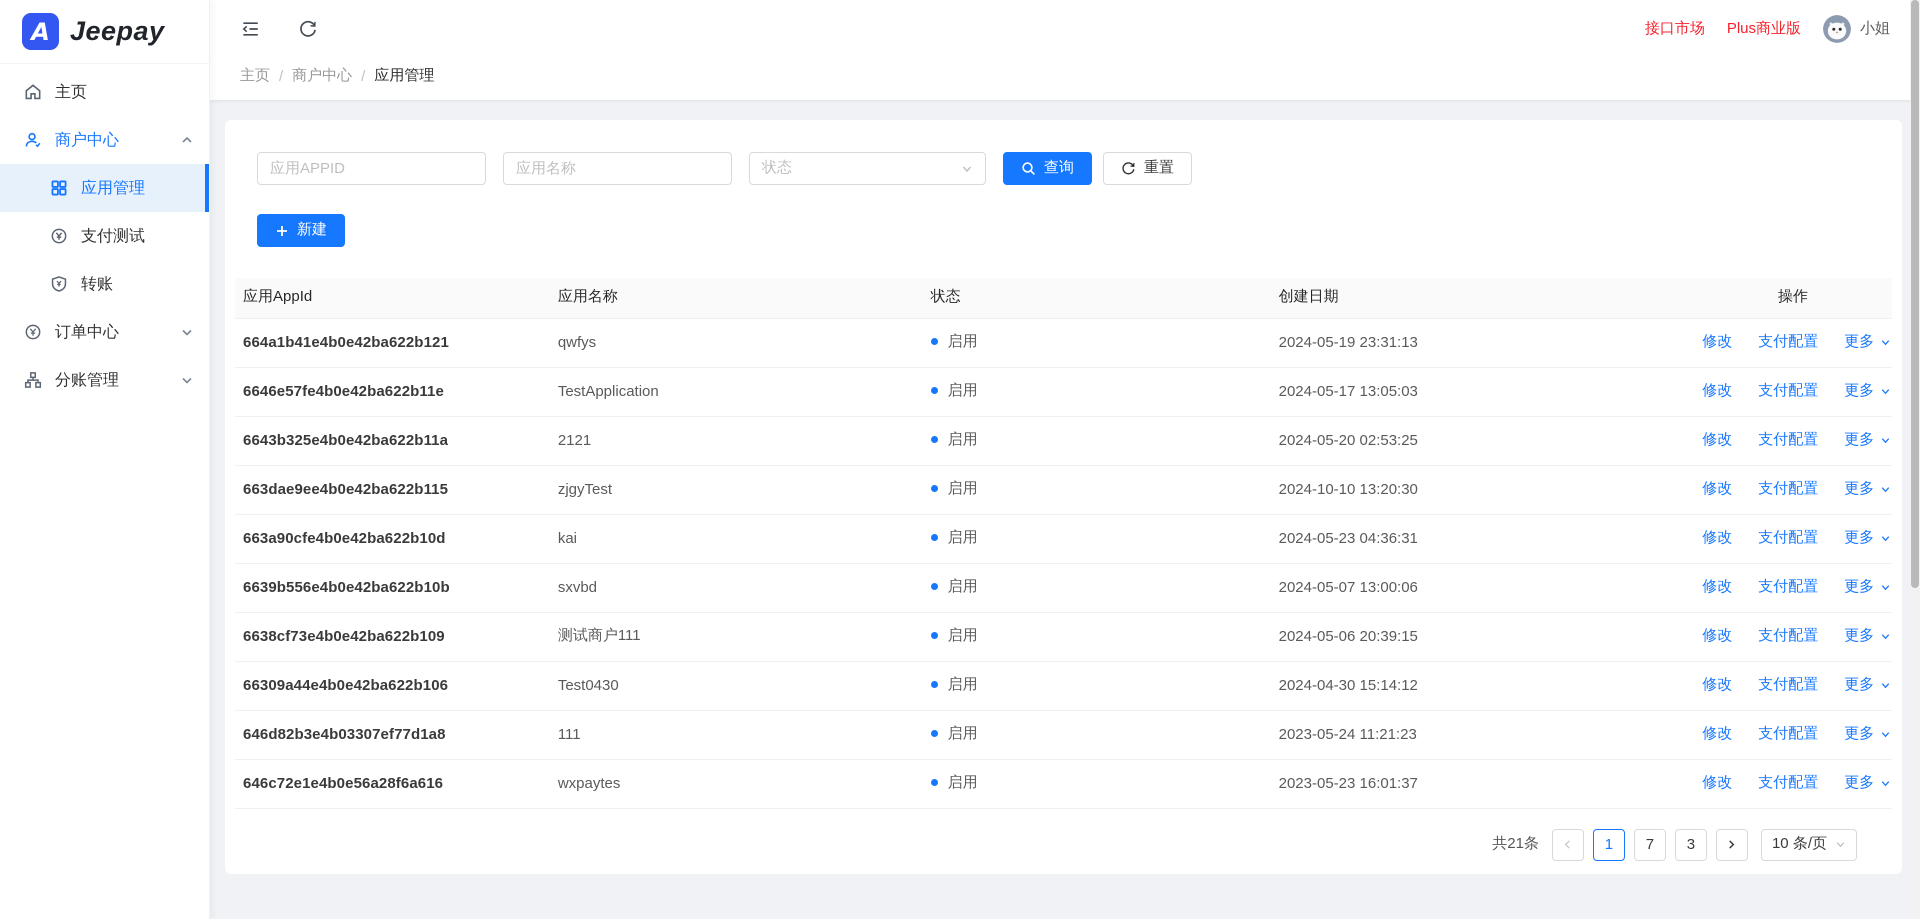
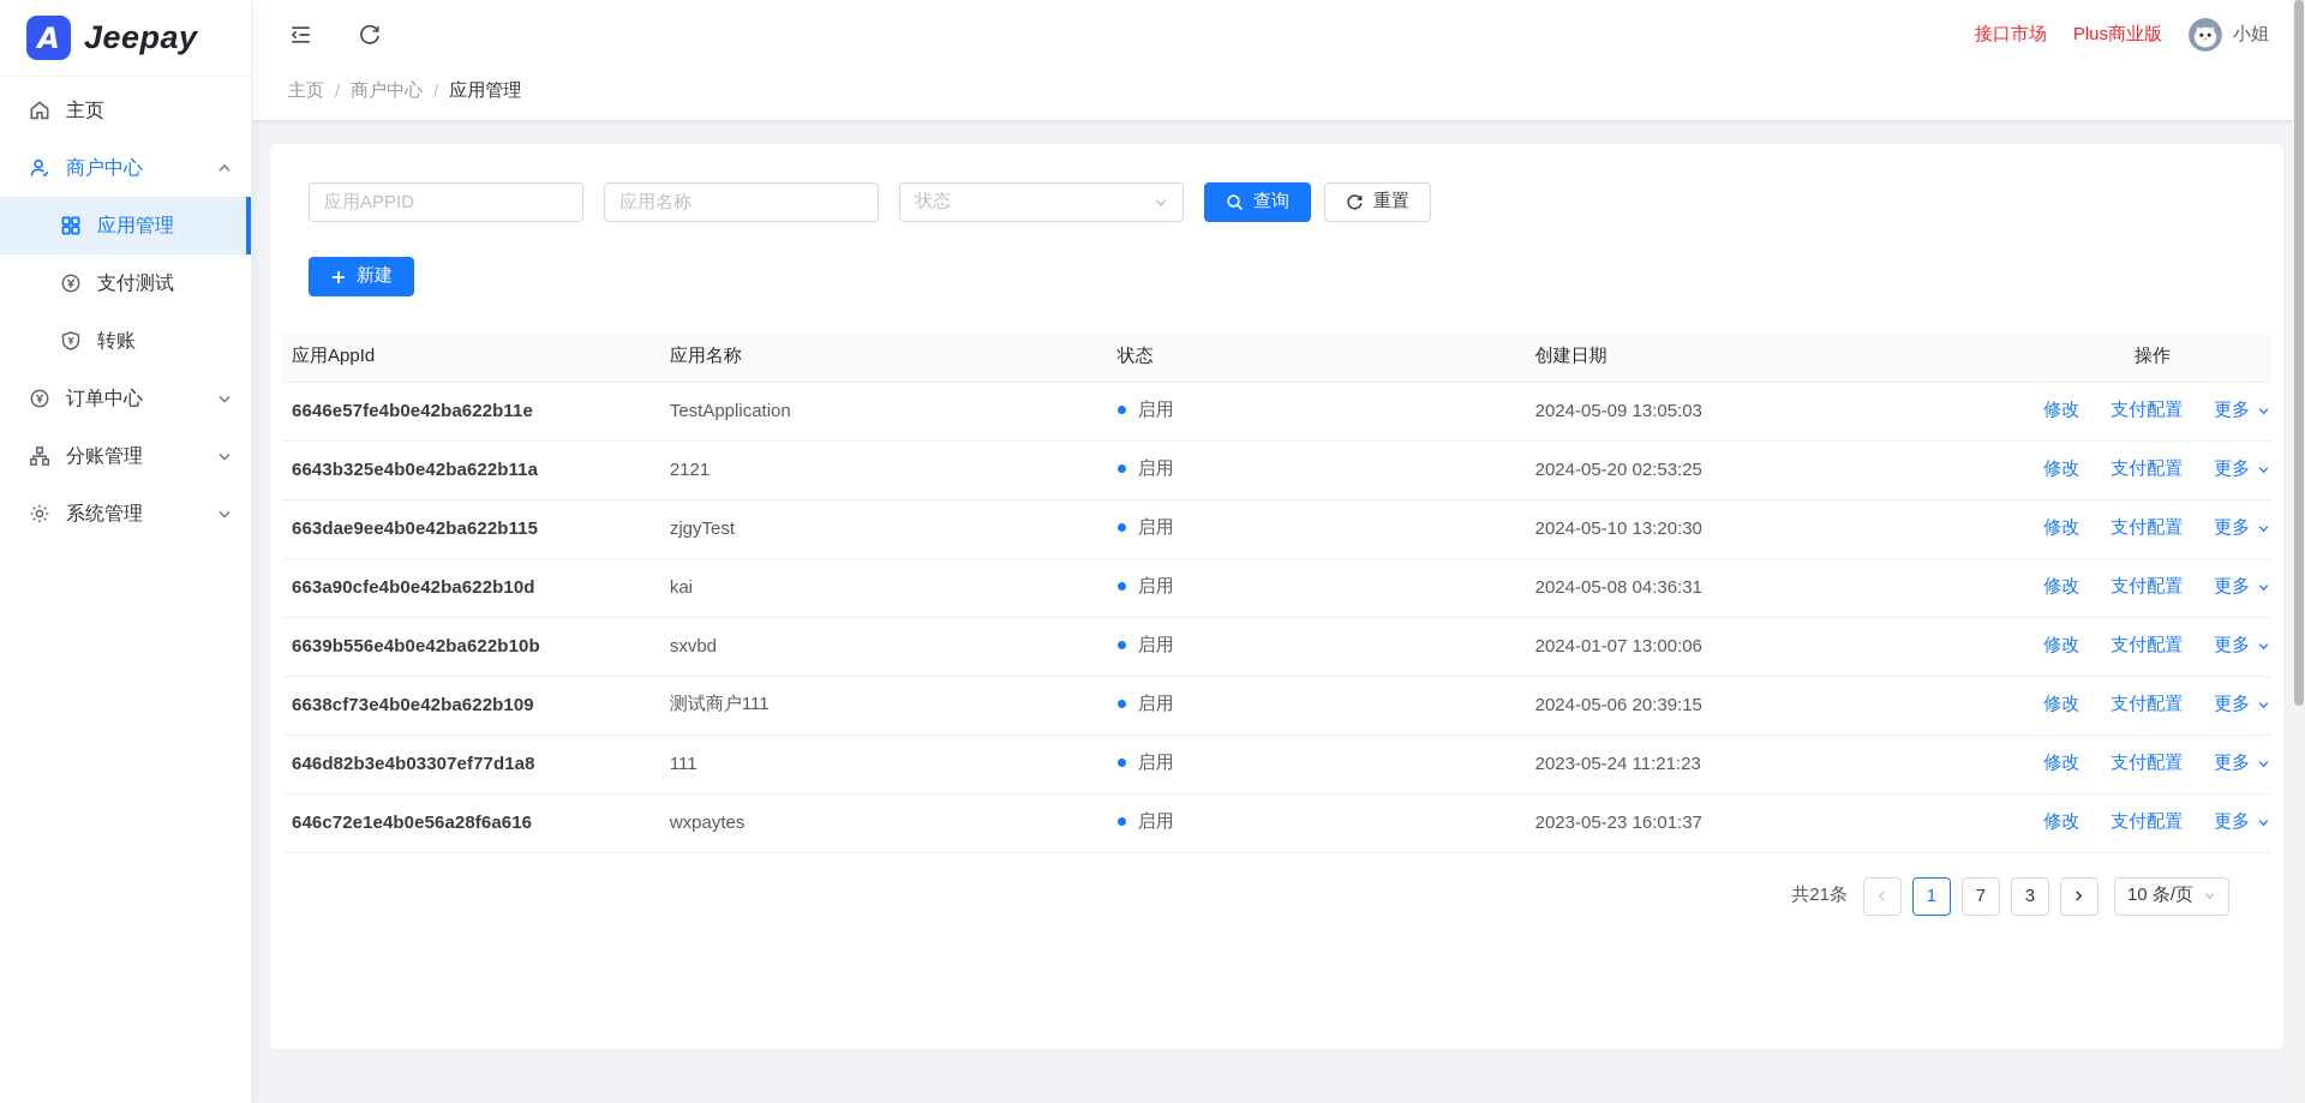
  A
  Jeepay
  主页
  商户中心
  应用管理
  支付测试
  转账
  订单中心
  分账管理
+ 系统管理
  接口市场
  Plus商业版
  小姐
  主页
  /
  商户中心
  /
  应用管理
  应用APPID
  应用名称
  状态
  查询
  重置
  新建
  应用AppId	应用名称	状态	创建日期	操作
- 664a1b41e4b0e42ba622b121	qwfys	启用	2024-05-19 23:31:13	修改 支付配置 更多
- 6646e57fe4b0e42ba622b11e	TestApplication	启用	2024-05-17 13:05:03	修改 支付配置 更多
+ 6646e57fe4b0e42ba622b11e	TestApplication	启用	2024-05-09 13:05:03	修改 支付配置 更多
  6643b325e4b0e42ba622b11a	2121	启用	2024-05-20 02:53:25	修改 支付配置 更多
- 663dae9ee4b0e42ba622b115	zjgyTest	启用	2024-10-10 13:20:30	修改 支付配置 更多
+ 663dae9ee4b0e42ba622b115	zjgyTest	启用	2024-05-10 13:20:30	修改 支付配置 更多
- 663a90cfe4b0e42ba622b10d	kai	启用	2024-05-23 04:36:31	修改 支付配置 更多
+ 663a90cfe4b0e42ba622b10d	kai	启用	2024-05-08 04:36:31	修改 支付配置 更多
- 6639b556e4b0e42ba622b10b	sxvbd	启用	2024-05-07 13:00:06	修改 支付配置 更多
+ 6639b556e4b0e42ba622b10b	sxvbd	启用	2024-01-07 13:00:06	修改 支付配置 更多
  6638cf73e4b0e42ba622b109	测试商户111	启用	2024-05-06 20:39:15	修改 支付配置 更多
- 66309a44e4b0e42ba622b106	Test0430	启用	2024-04-30 15:14:12	修改 支付配置 更多
  646d82b3e4b03307ef77d1a8	111	启用	2023-05-24 11:21:23	修改 支付配置 更多
  646c72e1e4b0e56a28f6a616	wxpaytes	启用	2023-05-23 16:01:37	修改 支付配置 更多
  共21条
  1
  7
  3
  10 条/页
